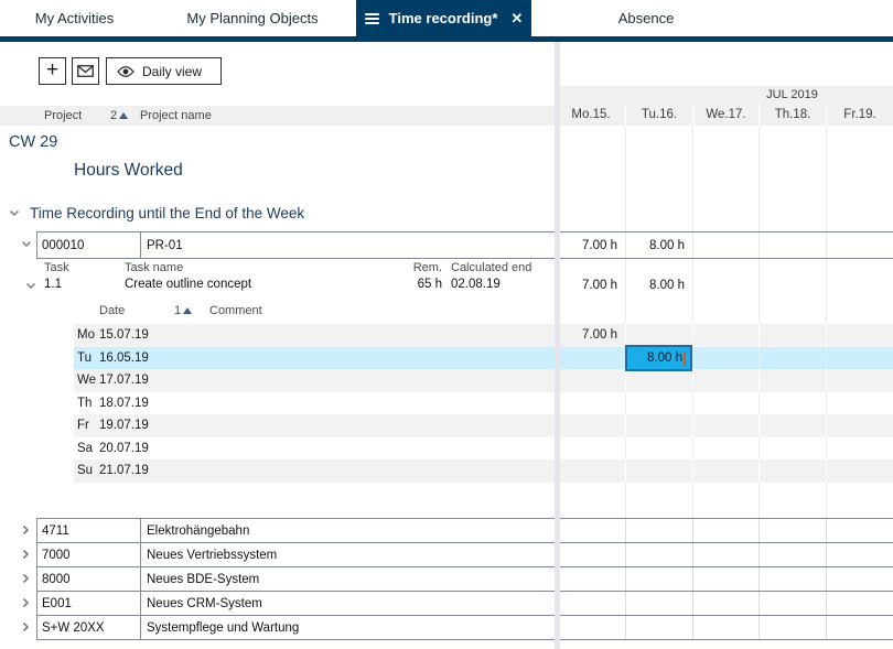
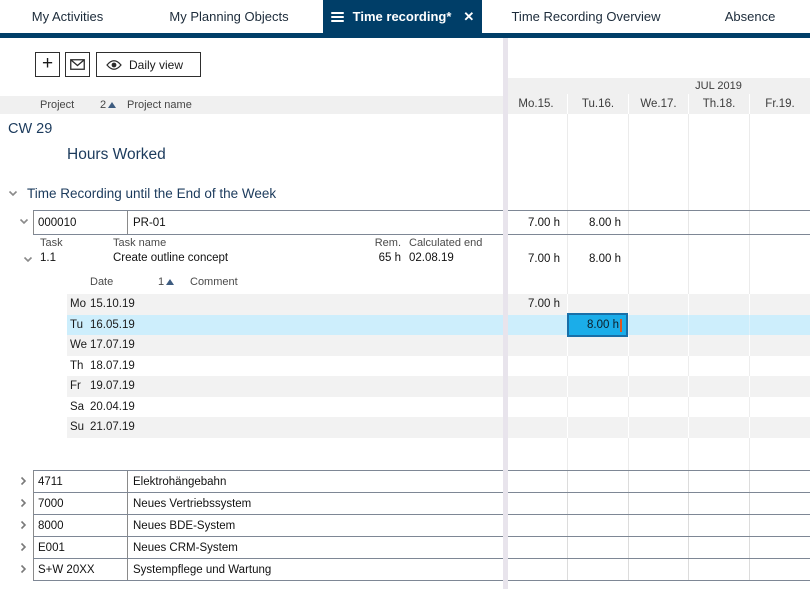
  My Activities
  My Planning Objects
  Time recording*
  ✕
+ Time Recording Overview
  Absence
  +
  Daily view
  Project
  2
  Project name
  JUL 2019
  Mo.15.
  Tu.16.
  We.17.
  Th.18.
  Fr.19.
  CW 29
  Hours Worked
  Time Recording until the End of the Week
  000010
  PR-01
  7.00 h
  8.00 h
  Task
  Task name
  Rem.
  Calculated end
  1.1
  Create outline concept
  65 h
  02.08.19
  7.00 h
  8.00 h
  Date
  1
  Comment
  Mo
- 15.07.19
+ 15.10.19
  7.00 h
  Tu
  16.05.19
  We
  17.07.19
  Th
  18.07.19
  Fr
  19.07.19
  Sa
- 20.07.19
+ 20.04.19
  Su
  21.07.19
  8.00 h
  4711
  Elektrohängebahn
  7000
  Neues Vertriebssystem
  8000
  Neues BDE-System
  E001
  Neues CRM-System
  S+W 20XX
  Systempflege und Wartung
